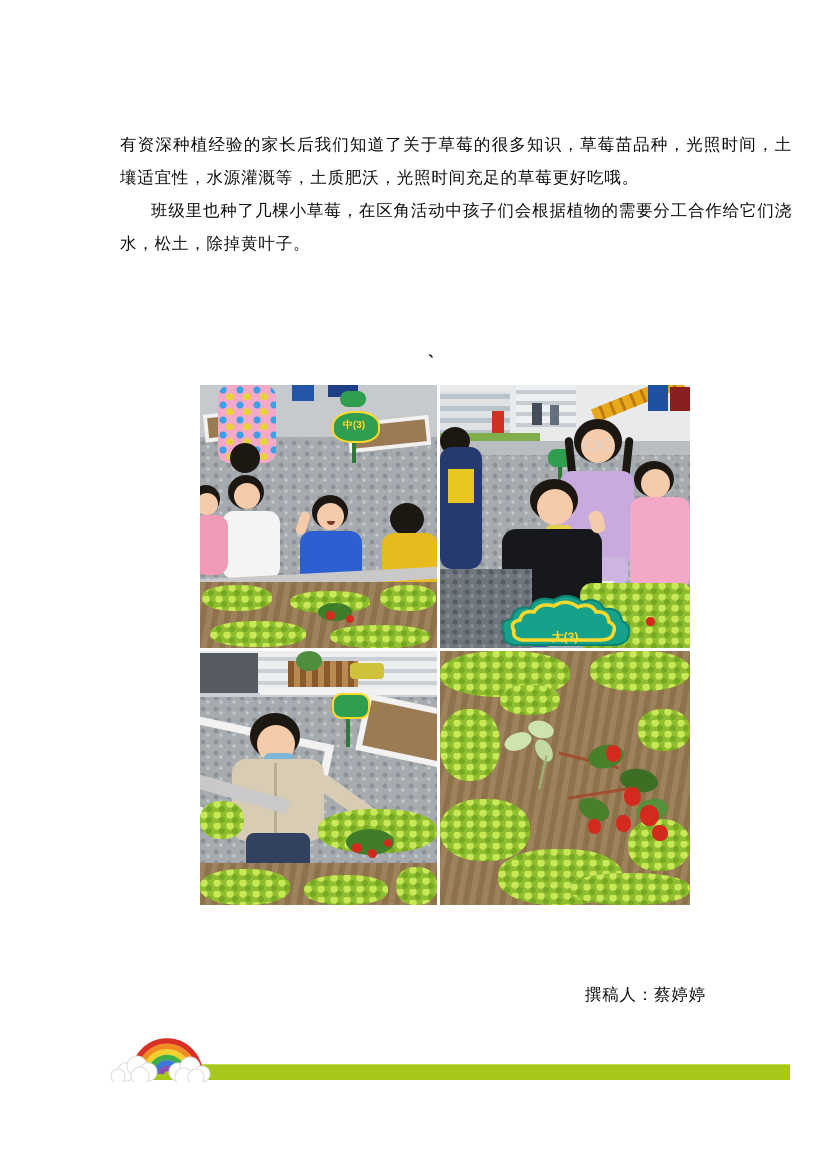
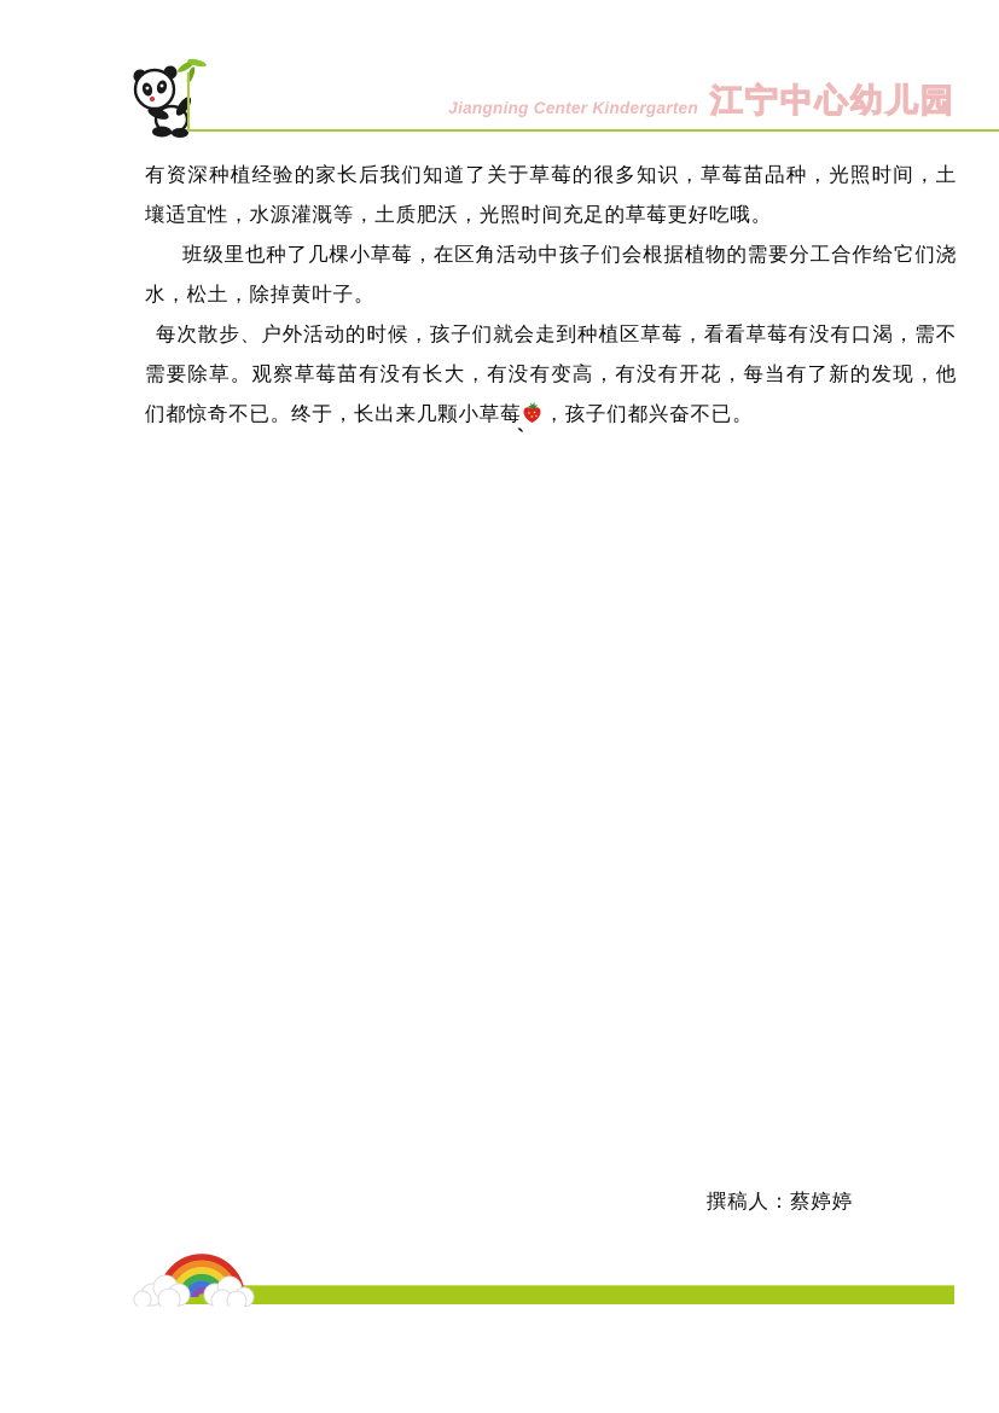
+ Jiangning Center Kindergarten
+ 江宁中心幼儿园
  有资深种植经验的家长后我们知道了关于草莓的很多知识，草莓苗品种，光照时间，土壤适宜性，水源灌溉等，土质肥沃，光照时间充足的草莓更好吃哦。
  班级里也种了几棵小草莓，在区角活动中孩子们会根据植物的需要分工合作给它们浇水，松土，除掉黄叶子。
+ 每次散步、户外活动的时候，孩子们就会走到种植区草莓，看看草莓有没有口渴，需不需要除草。观察草莓苗有没有长大，有没有变高，有没有开花，每当有了新的发现，他们都惊奇不已。终于，长出来几颗小草莓 ，孩子们都兴奋不已。
  `
- 中(3)
- 大(3)
  撰稿人：蔡婷婷
